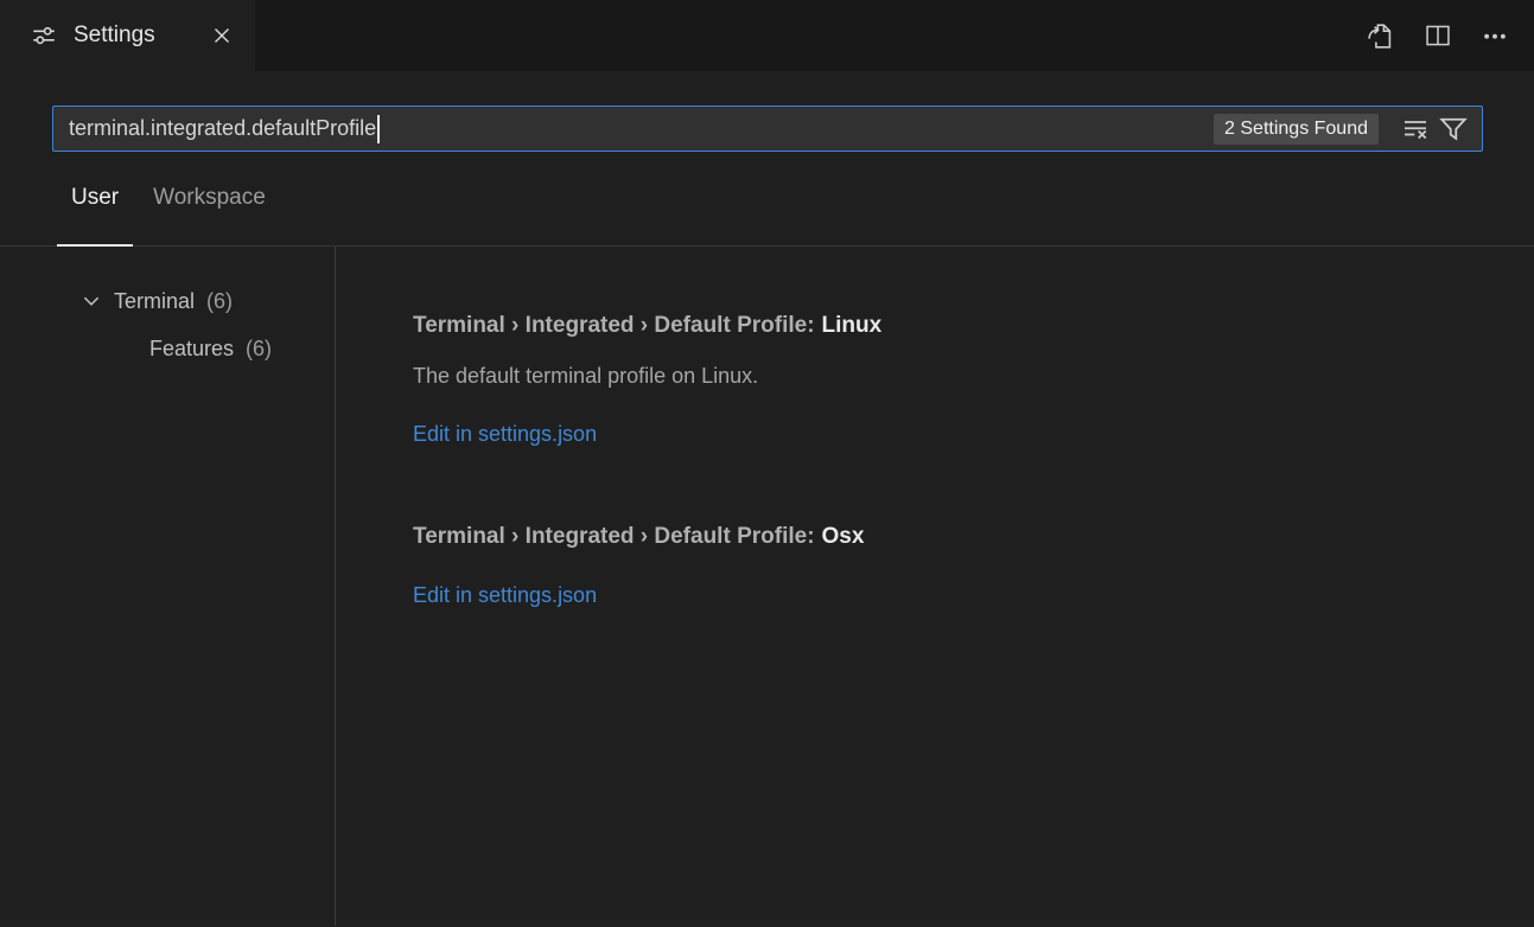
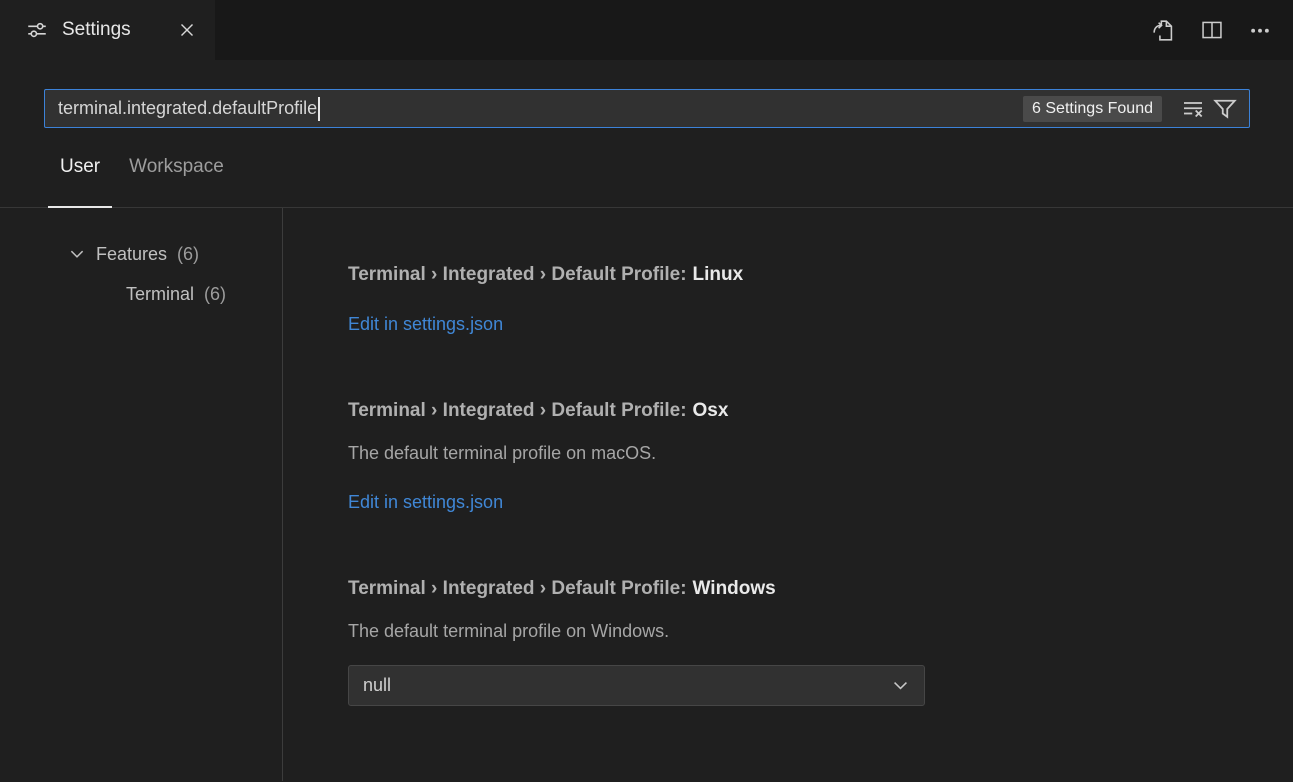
  Settings
  terminal.integrated.defaultProfile
- 2 Settings Found
+ 6 Settings Found
  User
  Workspace
- Terminal
+ Features
  (6)
- Features
+ Terminal
  (6)
  Terminal › Integrated › Default Profile: Linux
- The default terminal profile on Linux.
  Edit in settings.json
  Terminal › Integrated › Default Profile: Osx
+ The default terminal profile on macOS.
  Edit in settings.json
+ Terminal › Integrated › Default Profile: Windows
+ The default terminal profile on Windows.
+ null
